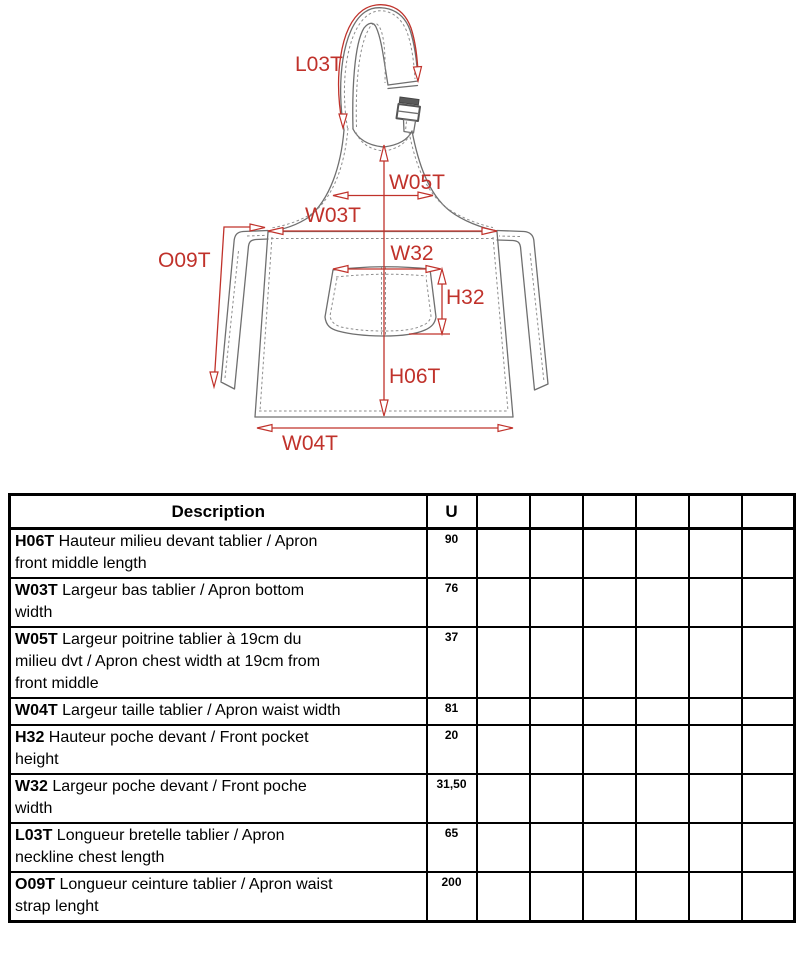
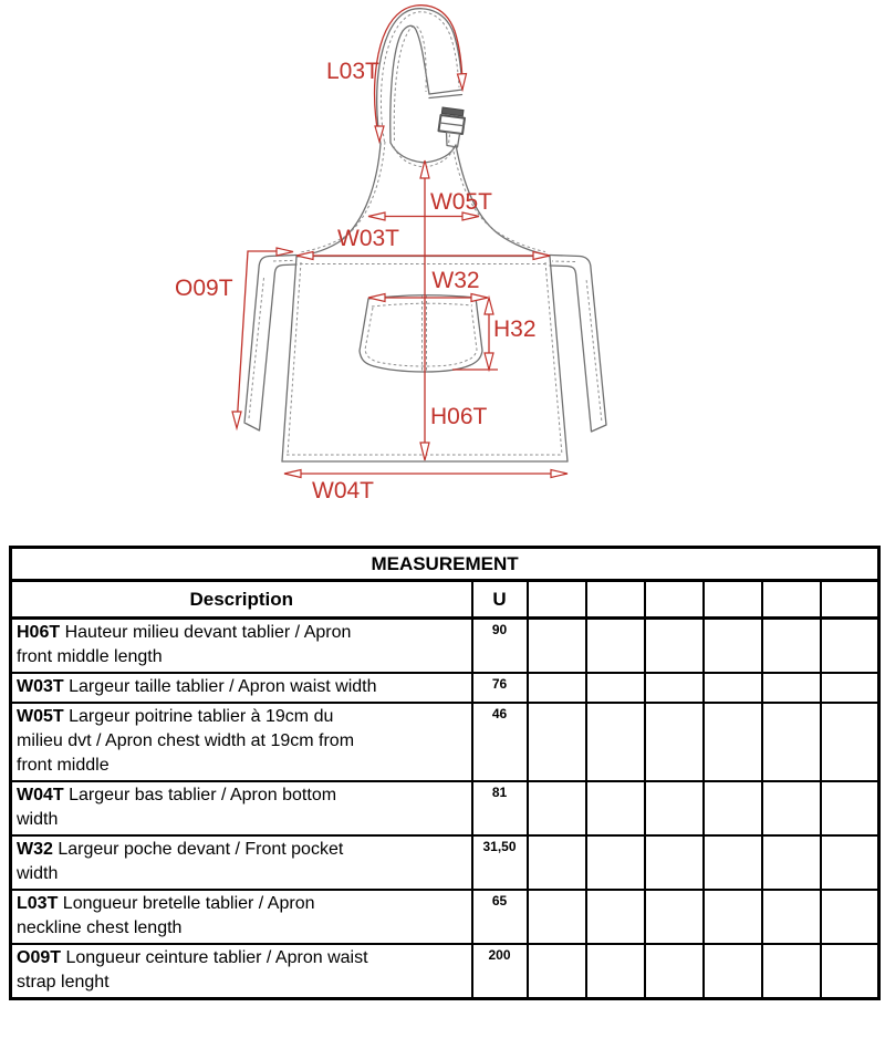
  L03T
  W05T
  W03T
  O09T
  W32
  H32
  H06T
  W04T
+ MEASUREMENT
  Description	U
  H06T Hauteur milieu devant tablier / Apron front middle length	90
- W03T Largeur bas tablier / Apron bottom width	76
+ W03T Largeur taille tablier / Apron waist width	76
- W05T Largeur poitrine tablier à 19cm du milieu dvt / Apron chest width at 19cm from front middle	37
+ W05T Largeur poitrine tablier à 19cm du milieu dvt / Apron chest width at 19cm from front middle	46
- W04T Largeur taille tablier / Apron waist width	81
+ W04T Largeur bas tablier / Apron bottom width	81
- H32 Hauteur poche devant / Front pocket height	20
- W32 Largeur poche devant / Front poche width	31,50
+ W32 Largeur poche devant / Front pocket width	31,50
  L03T Longueur bretelle tablier / Apron neckline chest length	65
  O09T Longueur ceinture tablier / Apron waist strap lenght	200
